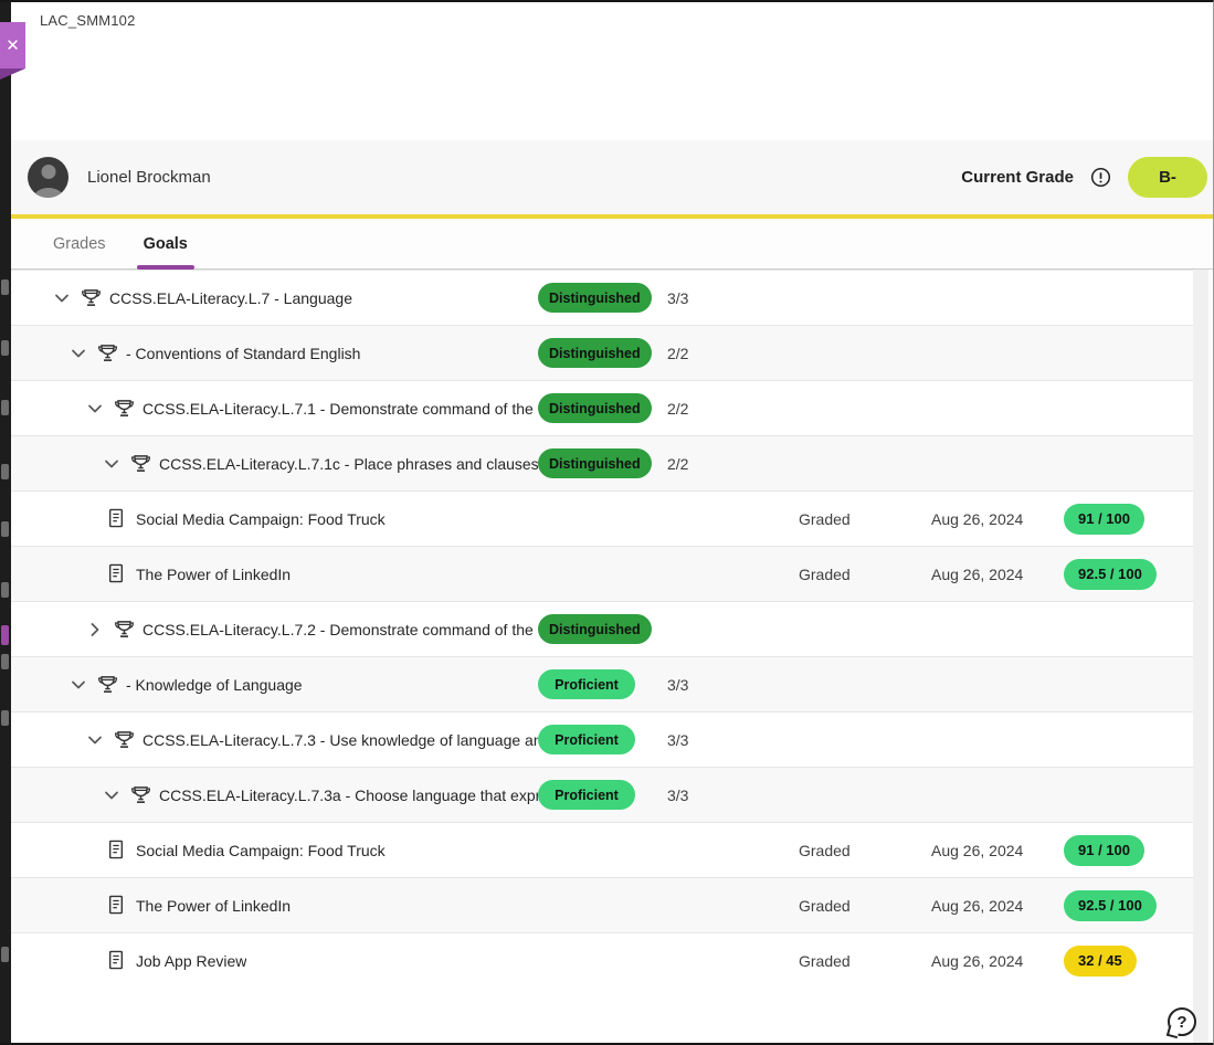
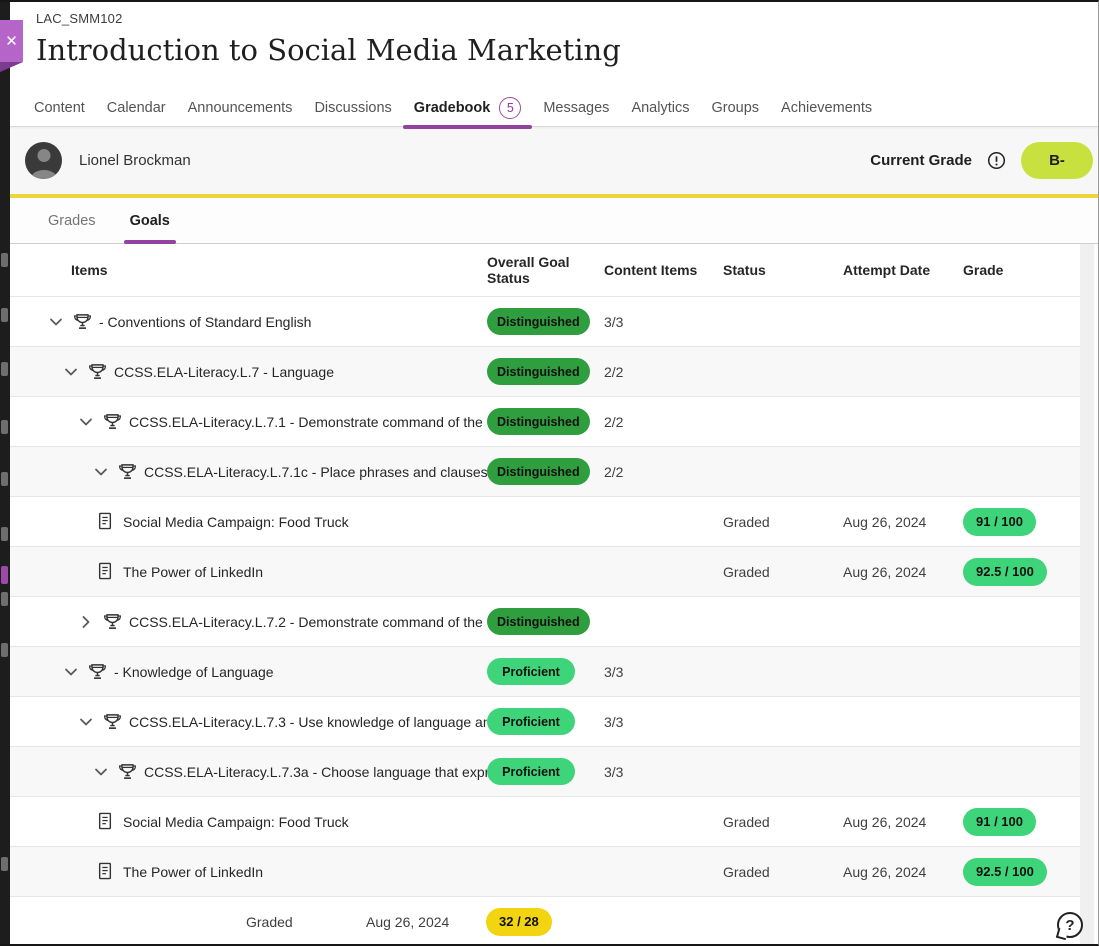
  ✕
  LAC_SMM102
+ Introduction to Social Media Marketing
+ Content
+ Calendar
+ Announcements
+ Discussions
+ Gradebook
+ 5
+ Messages
+ Analytics
+ Groups
+ Achievements
  Lionel Brockman
  Current Grade
  B-
  Grades
  Goals
+ Items
+ Overall Goal Status
+ Content Items
+ Status
+ Attempt Date
+ Grade
- CCSS.ELA-Literacy.L.7 - Language
+ - Conventions of Standard English
  Distinguished
  3/3
- - Conventions of Standard English
+ CCSS.ELA-Literacy.L.7 - Language
  Distinguished
  2/2
  CCSS.ELA-Literacy.L.7.1 - Demonstrate command of the
  Distinguished
  2/2
  CCSS.ELA-Literacy.L.7.1c - Place phrases and clauses
  Distinguished
  2/2
  Social Media Campaign: Food Truck
  Graded
  Aug 26, 2024
  91 / 100
  The Power of LinkedIn
  Graded
  Aug 26, 2024
  92.5 / 100
  CCSS.ELA-Literacy.L.7.2 - Demonstrate command of the
  Distinguished
  - Knowledge of Language
  Proficient
  3/3
  CCSS.ELA-Literacy.L.7.3 - Use knowledge of language a
  Proficient
  3/3
  CCSS.ELA-Literacy.L.7.3a - Choose language that exp
  Proficient
  3/3
  Social Media Campaign: Food Truck
  Graded
  Aug 26, 2024
  91 / 100
  The Power of LinkedIn
  Graded
  Aug 26, 2024
  92.5 / 100
- Job App Review
  Graded
  Aug 26, 2024
- 32 / 45
+ 32 / 28
  ?
